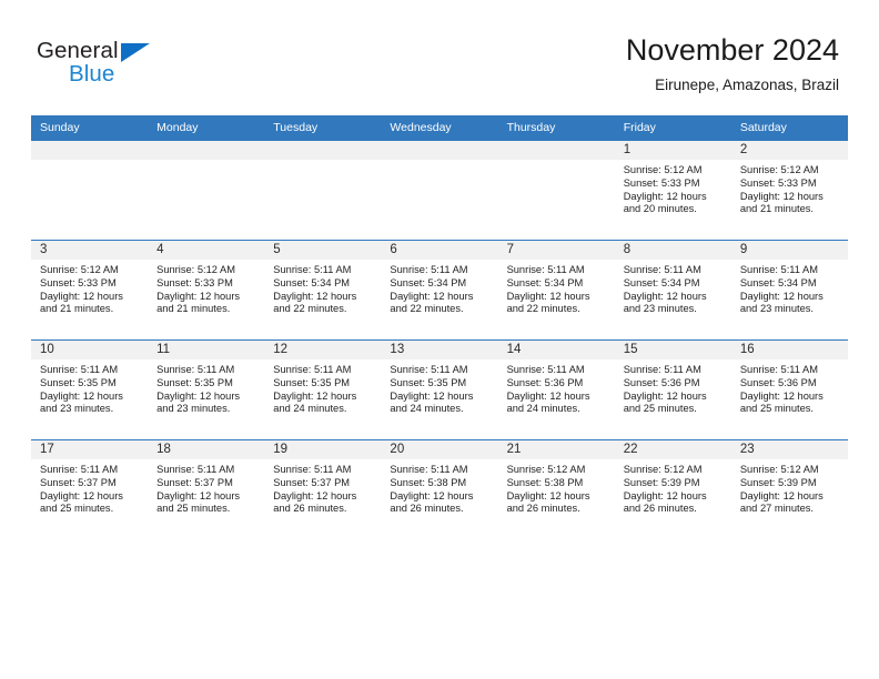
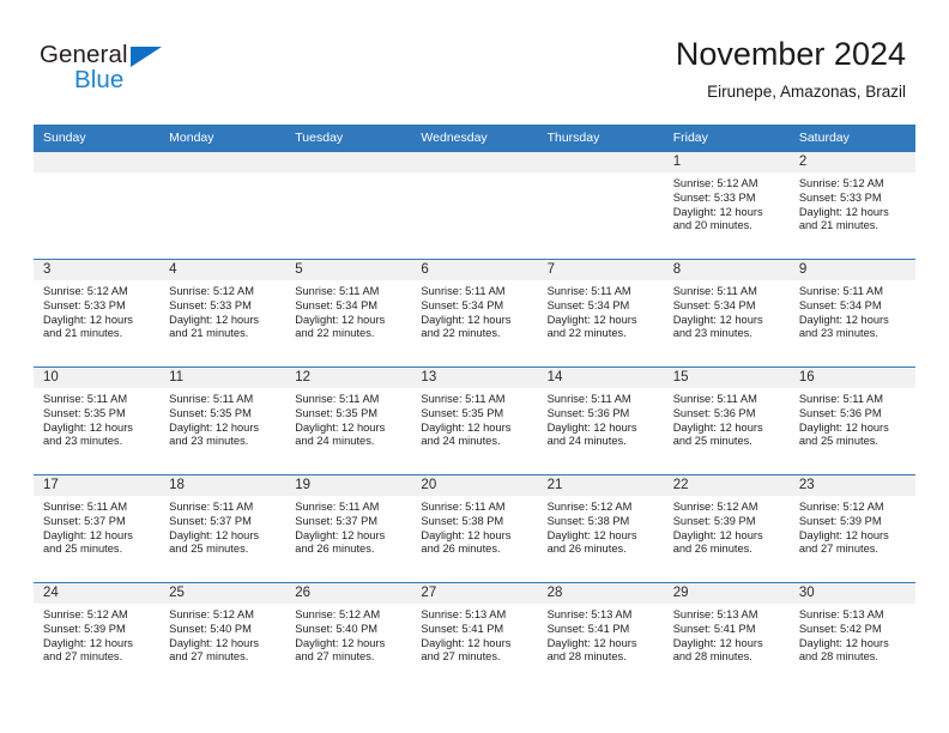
  General
  Blue
  November 2024
  Eirunepe, Amazonas, Brazil
  Sunday	Monday	Tuesday	Wednesday	Thursday	Friday	Saturday
  					1Sunrise: 5:12 AMSunset: 5:33 PMDaylight: 12 hoursand 20 minutes.	2Sunrise: 5:12 AMSunset: 5:33 PMDaylight: 12 hoursand 21 minutes.
  3Sunrise: 5:12 AMSunset: 5:33 PMDaylight: 12 hoursand 21 minutes.	4Sunrise: 5:12 AMSunset: 5:33 PMDaylight: 12 hoursand 21 minutes.	5Sunrise: 5:11 AMSunset: 5:34 PMDaylight: 12 hoursand 22 minutes.	6Sunrise: 5:11 AMSunset: 5:34 PMDaylight: 12 hoursand 22 minutes.	7Sunrise: 5:11 AMSunset: 5:34 PMDaylight: 12 hoursand 22 minutes.	8Sunrise: 5:11 AMSunset: 5:34 PMDaylight: 12 hoursand 23 minutes.	9Sunrise: 5:11 AMSunset: 5:34 PMDaylight: 12 hoursand 23 minutes.
  10Sunrise: 5:11 AMSunset: 5:35 PMDaylight: 12 hoursand 23 minutes.	11Sunrise: 5:11 AMSunset: 5:35 PMDaylight: 12 hoursand 23 minutes.	12Sunrise: 5:11 AMSunset: 5:35 PMDaylight: 12 hoursand 24 minutes.	13Sunrise: 5:11 AMSunset: 5:35 PMDaylight: 12 hoursand 24 minutes.	14Sunrise: 5:11 AMSunset: 5:36 PMDaylight: 12 hoursand 24 minutes.	15Sunrise: 5:11 AMSunset: 5:36 PMDaylight: 12 hoursand 25 minutes.	16Sunrise: 5:11 AMSunset: 5:36 PMDaylight: 12 hoursand 25 minutes.
  17Sunrise: 5:11 AMSunset: 5:37 PMDaylight: 12 hoursand 25 minutes.	18Sunrise: 5:11 AMSunset: 5:37 PMDaylight: 12 hoursand 25 minutes.	19Sunrise: 5:11 AMSunset: 5:37 PMDaylight: 12 hoursand 26 minutes.	20Sunrise: 5:11 AMSunset: 5:38 PMDaylight: 12 hoursand 26 minutes.	21Sunrise: 5:12 AMSunset: 5:38 PMDaylight: 12 hoursand 26 minutes.	22Sunrise: 5:12 AMSunset: 5:39 PMDaylight: 12 hoursand 26 minutes.	23Sunrise: 5:12 AMSunset: 5:39 PMDaylight: 12 hoursand 27 minutes.
+ 24Sunrise: 5:12 AMSunset: 5:39 PMDaylight: 12 hoursand 27 minutes.	25Sunrise: 5:12 AMSunset: 5:40 PMDaylight: 12 hoursand 27 minutes.	26Sunrise: 5:12 AMSunset: 5:40 PMDaylight: 12 hoursand 27 minutes.	27Sunrise: 5:13 AMSunset: 5:41 PMDaylight: 12 hoursand 27 minutes.	28Sunrise: 5:13 AMSunset: 5:41 PMDaylight: 12 hoursand 28 minutes.	29Sunrise: 5:13 AMSunset: 5:41 PMDaylight: 12 hoursand 28 minutes.	30Sunrise: 5:13 AMSunset: 5:42 PMDaylight: 12 hoursand 28 minutes.
